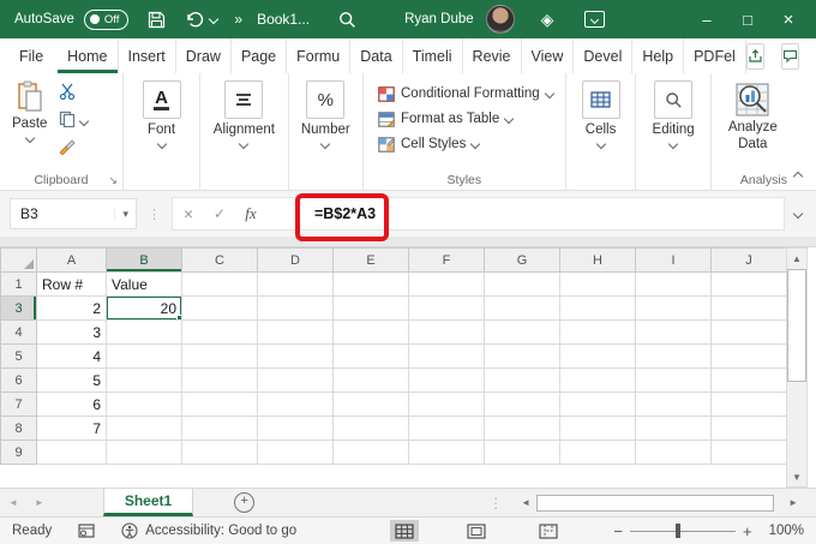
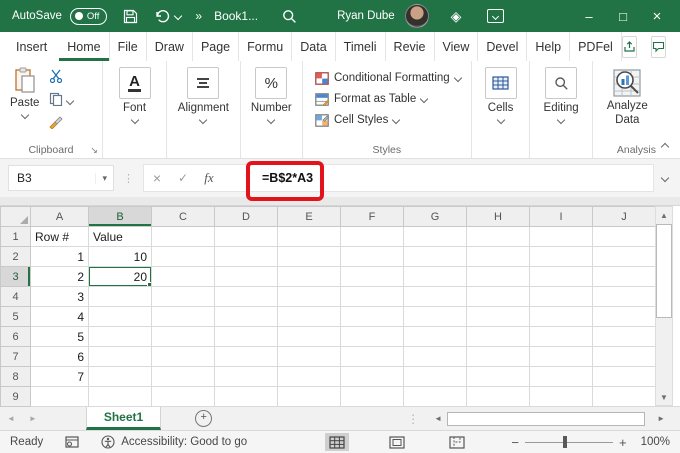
  AutoSave
  Off
  »
  Book1...
  Ryan Dube
  ◈
  –
  □
  ×
- File
+ Insert
  Home
- Insert
+ File
  Draw
  Page
  Formu
  Data
  Timeli
  Revie
  View
  Devel
  Help
  PDFel
  Paste
  Clipboard
  ↘
  A
  Font
  Alignment
  %
  Number
  Conditional Formatting
  Format as Table
  Cell Styles
  Styles
  Cells
  Editing
  Analyze
  Data
  Analysis
  B3
  ▾
  ⋮
  ×
  ✓
  fx
  =B$2*A3
  	A	B	C	D	E	F	G	H	I	J
  1	Row #	Value
+ 2	1	10
  3	2	20
  4	3
  5	4
  6	5
  7	6
  8	7
  9
  ▲
  ▼
  ◄
  ►
  Sheet1
  +
  ⋮
  ◄
  ►
  Ready
  Accessibility: Good to go
  −
  +
  100%
